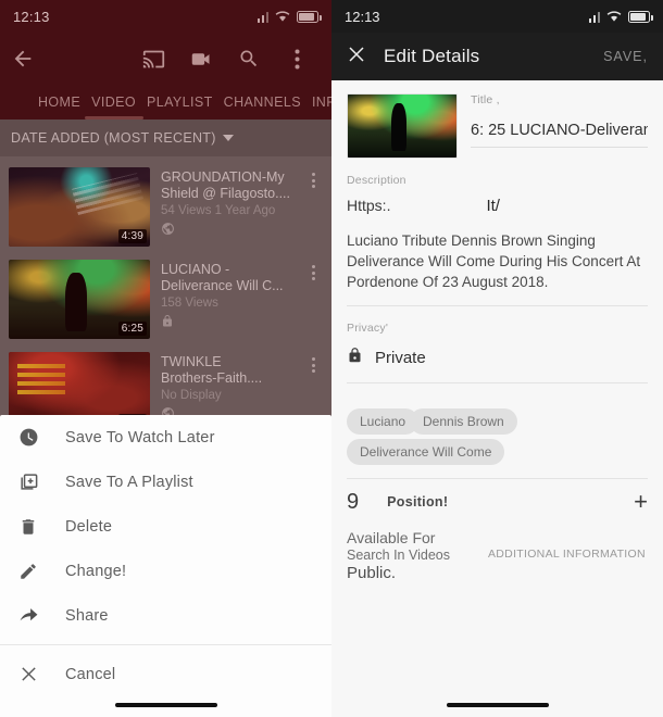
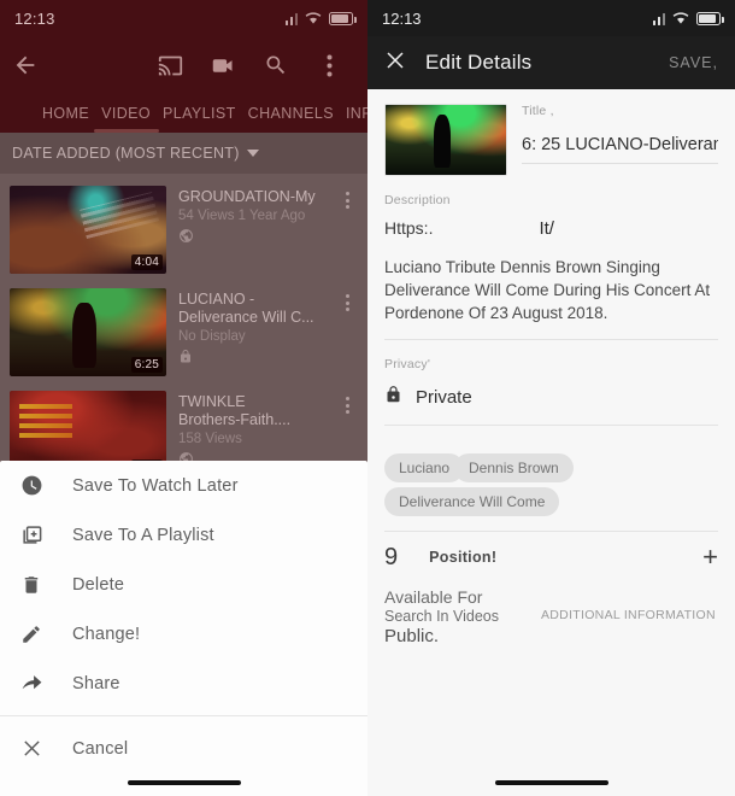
  12:13
  HOME
  VIDEO
  PLAYLIST
  CHANNELS
  DATE ADDED (MOST RECENT)
- 4:39
+ 4:04
  GROUNDATION-My
- Shield @ Filagosto....
  54 Views 1 Year Ago
  6:25
  LUCIANO -
  Deliverance Will C...
- 158 Views
+ No Display
  TWINKLE
  Brothers-Faith....
- No Display
+ 158 Views
  Save To Watch Later
  Save To A Playlist
  Delete
  Change!
  Share
  Cancel
  12:13
  Edit Details
  SAVE,
  Title ,
  6: 25
  Description
  Https:.
  It/
  Luciano Tribute Dennis Brown Singing Deliverance Will Come During His Concert At Pordenone Of 23 August 2018.
  Privacy'
  Private
  Luciano
  Dennis Brown
  Deliverance Will Come
  9
  Position!
  +
  Available For
  Search In Videos
  Public.
  ADDITIONAL INFORMATION
